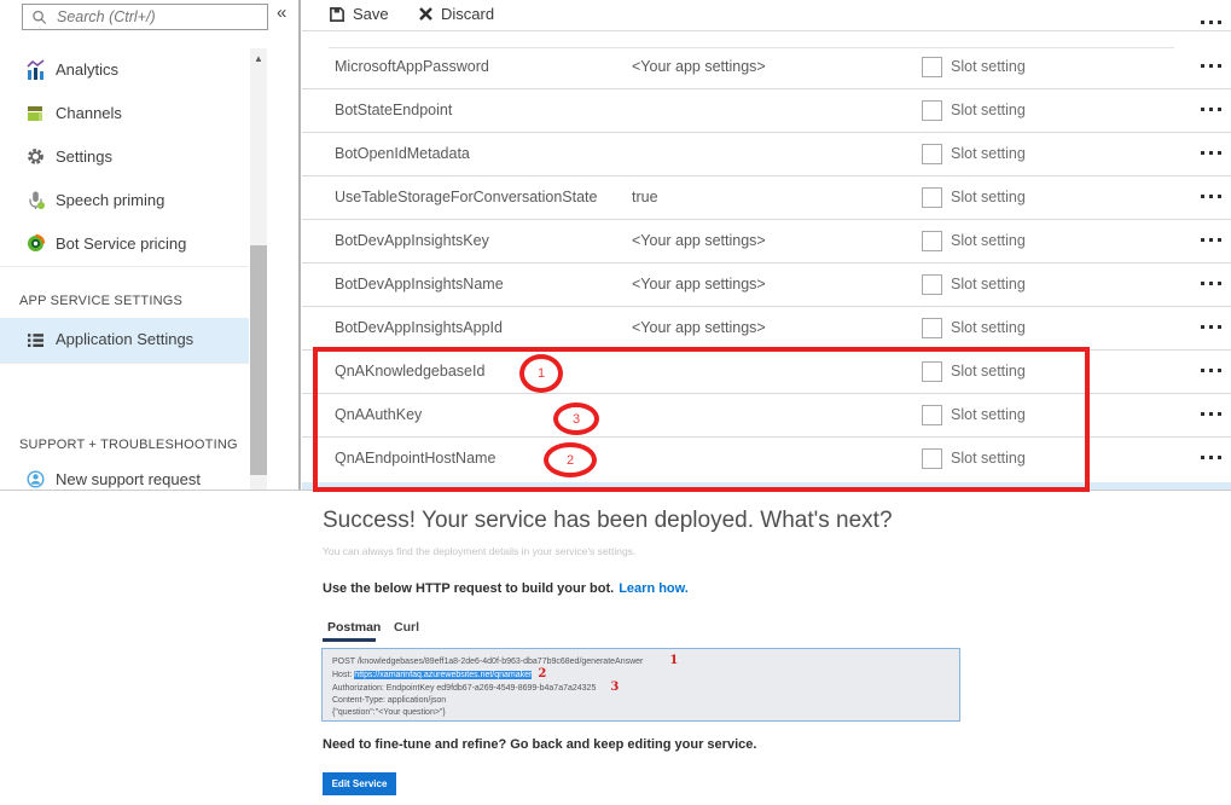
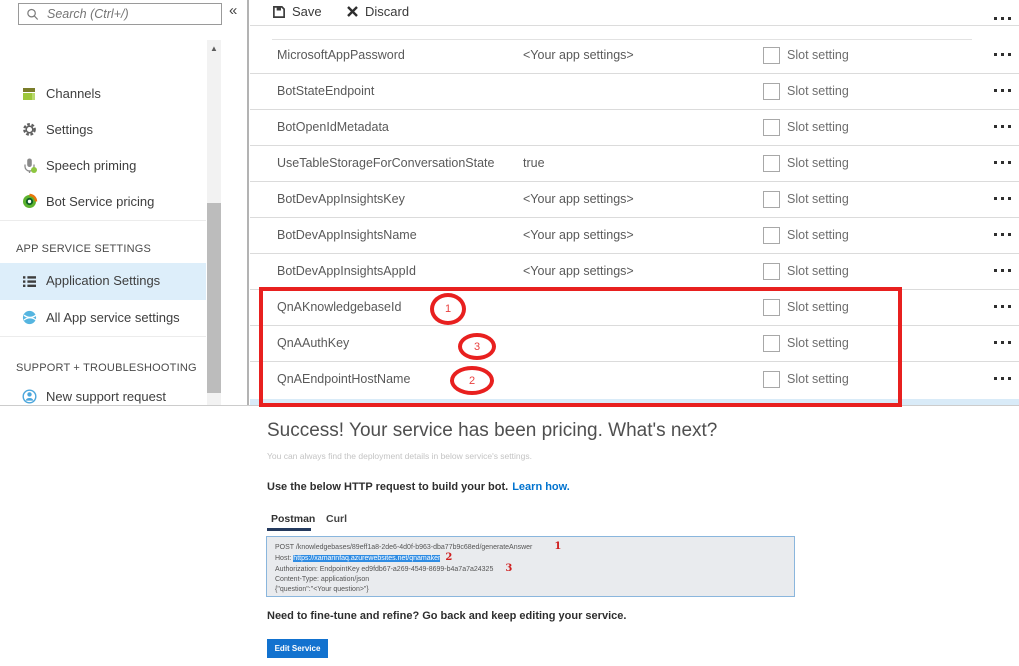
  Search (Ctrl+/)
- Analytics
  Channels
  Settings
  Speech priming
  Bot Service pricing
  APP SERVICE SETTINGS
  Application Settings
+ All App service settings
  SUPPORT + TROUBLESHOOTING
  New support request
  ▲
  «
  Save
  Discard
  MicrosoftAppPassword
  <Your app settings>
  Slot setting
  BotStateEndpoint
  Slot setting
  BotOpenIdMetadata
  Slot setting
  UseTableStorageForConversationState
  true
  Slot setting
  BotDevAppInsightsKey
  <Your app settings>
  Slot setting
  BotDevAppInsightsName
  <Your app settings>
  Slot setting
  BotDevAppInsightsAppId
  <Your app settings>
  Slot setting
  QnAKnowledgebaseId
  Slot setting
  1
  QnAAuthKey
  Slot setting
  3
  QnAEndpointHostName
  Slot setting
  2
- Success! Your service has been deployed. What's next?
+ Success! Your service has been pricing. What's next?
- You can always find the deployment details in your service's settings.
+ You can always find the deployment details in below service's settings.
  Use the below HTTP request to build your bot. Learn how.
  Postman
  Curl
  Need to fine-tune and refine? Go back and keep editing your service.
  Edit Service
